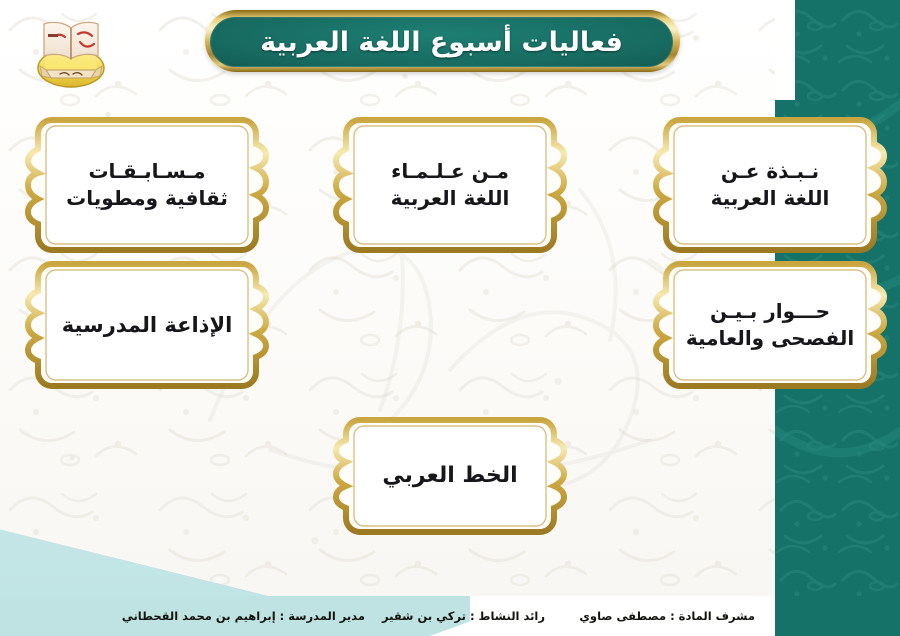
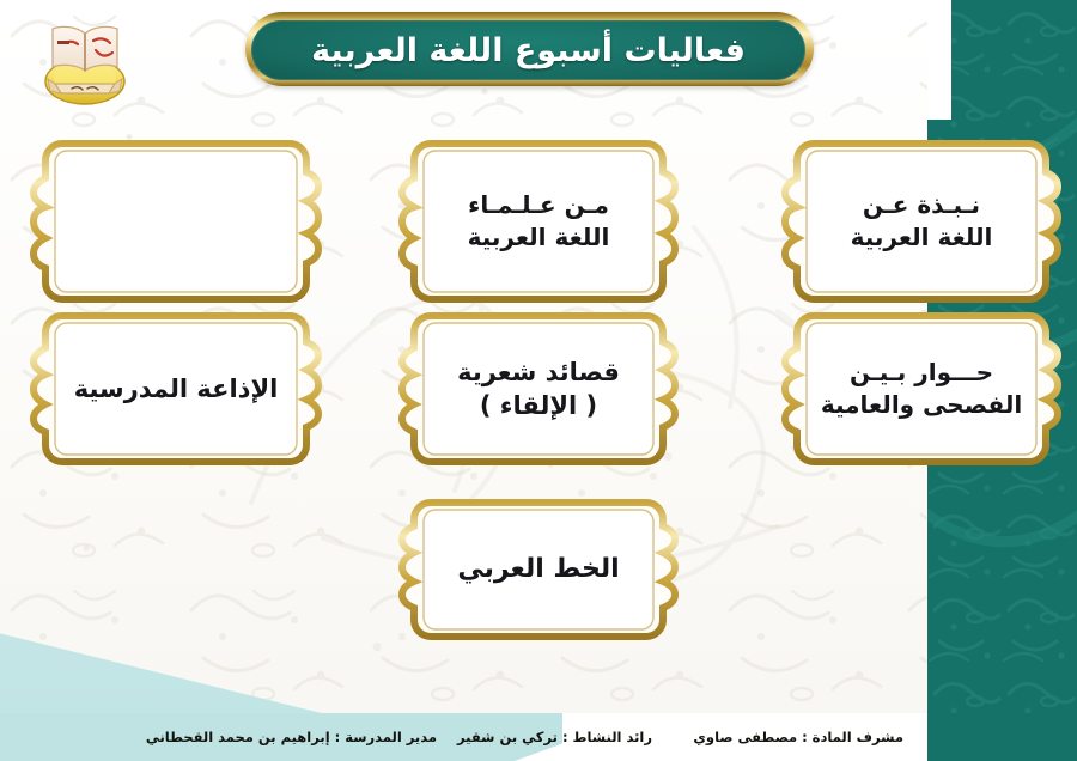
  فعاليات أسبوع اللغة العربية
  نـبـذة عـن
  اللغة العربية
  مـن عـلـمـاء
  اللغة العربية
- مـسـابـقـات
- ثقافية ومطويات
  حـــوار بـيـن
  الفصحى والعامية
+ قصائد شعرية
+ ( الإلقاء )
  الإذاعة المدرسية
  الخط العربي
  مشرف المادة : مصطفى صاوي
  رائد النشاط : تركي بن شقير
  مدير المدرسة : إبراهيم بن محمد القحطاني
